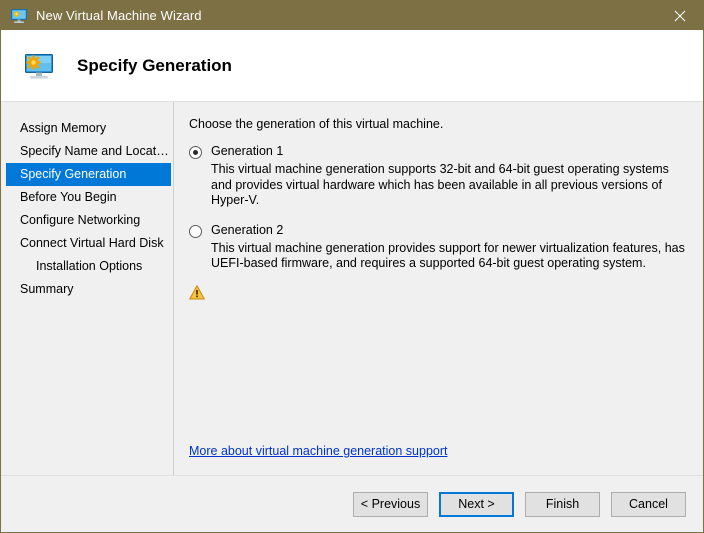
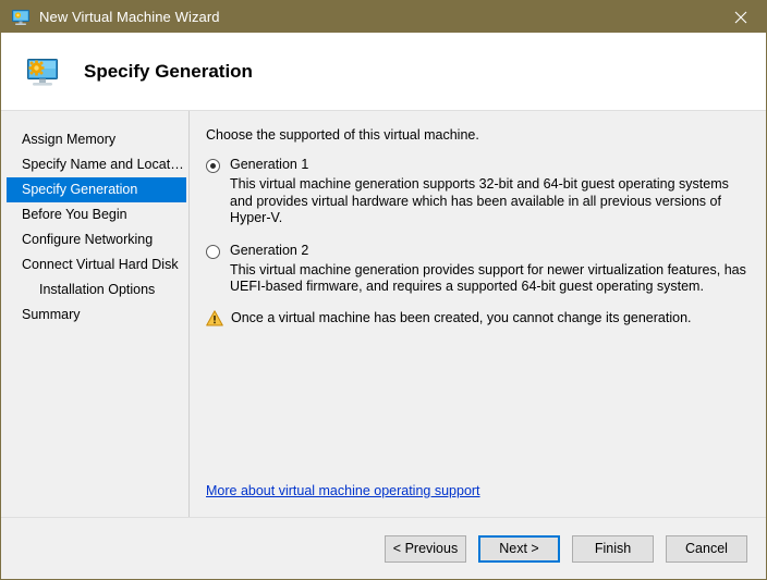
  New Virtual Machine Wizard
  Specify Generation
  Assign Memory
  Specify Name and Location
  Specify Generation
  Before You Begin
  Configure Networking
  Connect Virtual Hard Disk
  Installation Options
  Summary
- Choose the generation of this virtual machine.
+ Choose the supported of this virtual machine.
  Generation 1
  This virtual machine generation supports 32-bit and 64-bit guest operating systems and provides virtual hardware which has been available in all previous versions of Hyper-V.
  Generation 2
  This virtual machine generation provides support for newer virtualization features, has UEFI-based firmware, and requires a supported 64-bit guest operating system.
+ Once a virtual machine has been created, you cannot change its generation.
- More about virtual machine generation support
+ More about virtual machine operating support
  < Previous
  Next >
  Finish
  Cancel
